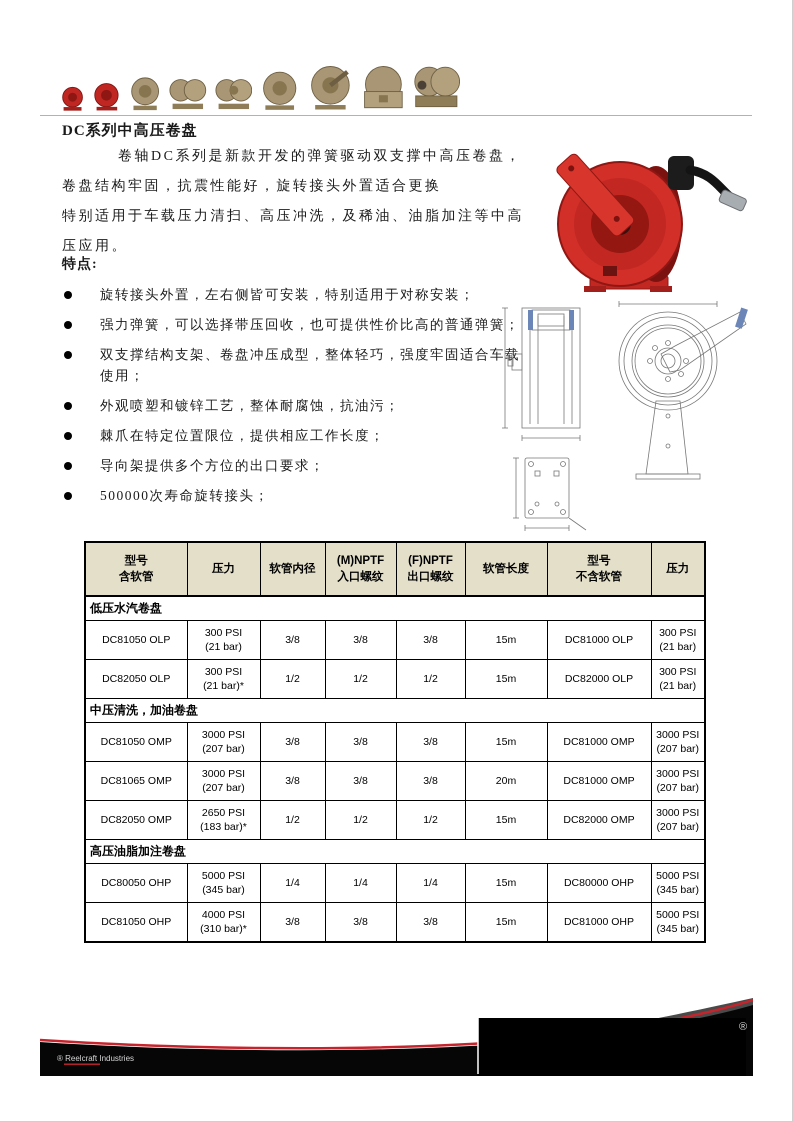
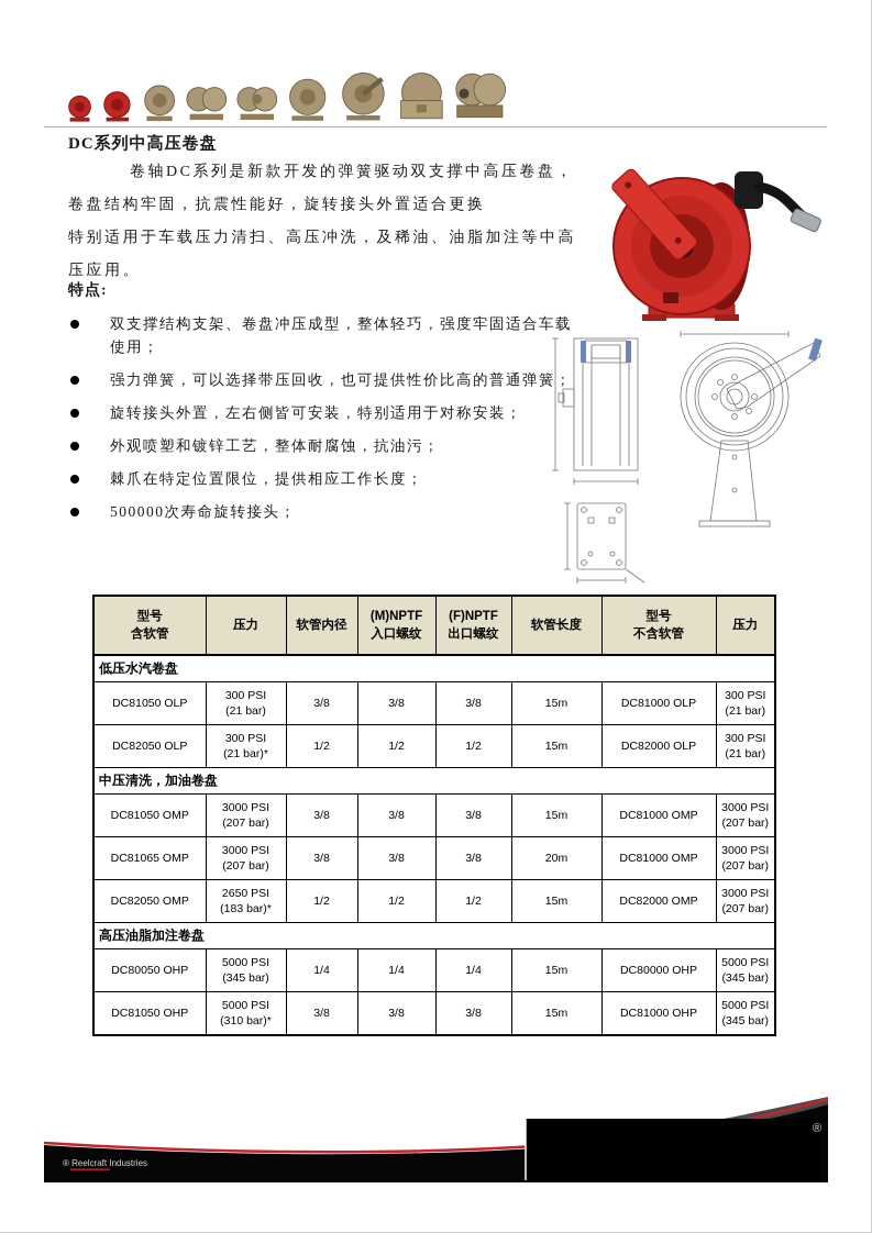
  DC系列中高压卷盘
  卷轴DC系列是新款开发的弹簧驱动双支撑中高压卷盘，卷盘结构牢固，抗震性能好，旋转接头外置适合更换
  特别适用于车载压力清扫、高压冲洗，及稀油、油脂加注等中高压应用。
  特点:
- 旋转接头外置，左右侧皆可安装，特别适用于对称安装；
+ 双支撑结构支架、卷盘冲压成型，整体轻巧，强度牢固适合车载使用；
  强力弹簧，可以选择带压回收，也可提供性价比高的普通弹簧；
- 双支撑结构支架、卷盘冲压成型，整体轻巧，强度牢固适合车载使用；
+ 旋转接头外置，左右侧皆可安装，特别适用于对称安装；
  外观喷塑和镀锌工艺，整体耐腐蚀，抗油污；
  棘爪在特定位置限位，提供相应工作长度；
- 导向架提供多个方位的出口要求；
  500000次寿命旋转接头；
  型号 含软管	压力	软管内径	(M)NPTF 入口螺纹	(F)NPTF 出口螺纹	软管长度	型号 不含软管	压力
  低压水汽卷盘
  DC81050 OLP	300 PSI (21 bar)	3/8	3/8	3/8	15m	DC81000 OLP	300 PSI (21 bar)
  DC82050 OLP	300 PSI (21 bar)*	1/2	1/2	1/2	15m	DC82000 OLP	300 PSI (21 bar)
  中压清洗，加油卷盘
  DC81050 OMP	3000 PSI (207 bar)	3/8	3/8	3/8	15m	DC81000 OMP	3000 PSI (207 bar)
  DC81065 OMP	3000 PSI (207 bar)	3/8	3/8	3/8	20m	DC81000 OMP	3000 PSI (207 bar)
  DC82050 OMP	2650 PSI (183 bar)*	1/2	1/2	1/2	15m	DC82000 OMP	3000 PSI (207 bar)
  高压油脂加注卷盘
  DC80050 OHP	5000 PSI (345 bar)	1/4	1/4	1/4	15m	DC80000 OHP	5000 PSI (345 bar)
- DC81050 OHP	4000 PSI (310 bar)*	3/8	3/8	3/8	15m	DC81000 OHP	5000 PSI (345 bar)
+ DC81050 OHP	5000 PSI (310 bar)*	3/8	3/8	3/8	15m	DC81000 OHP	5000 PSI (345 bar)
  ®
  ® Reelcraft Industries
